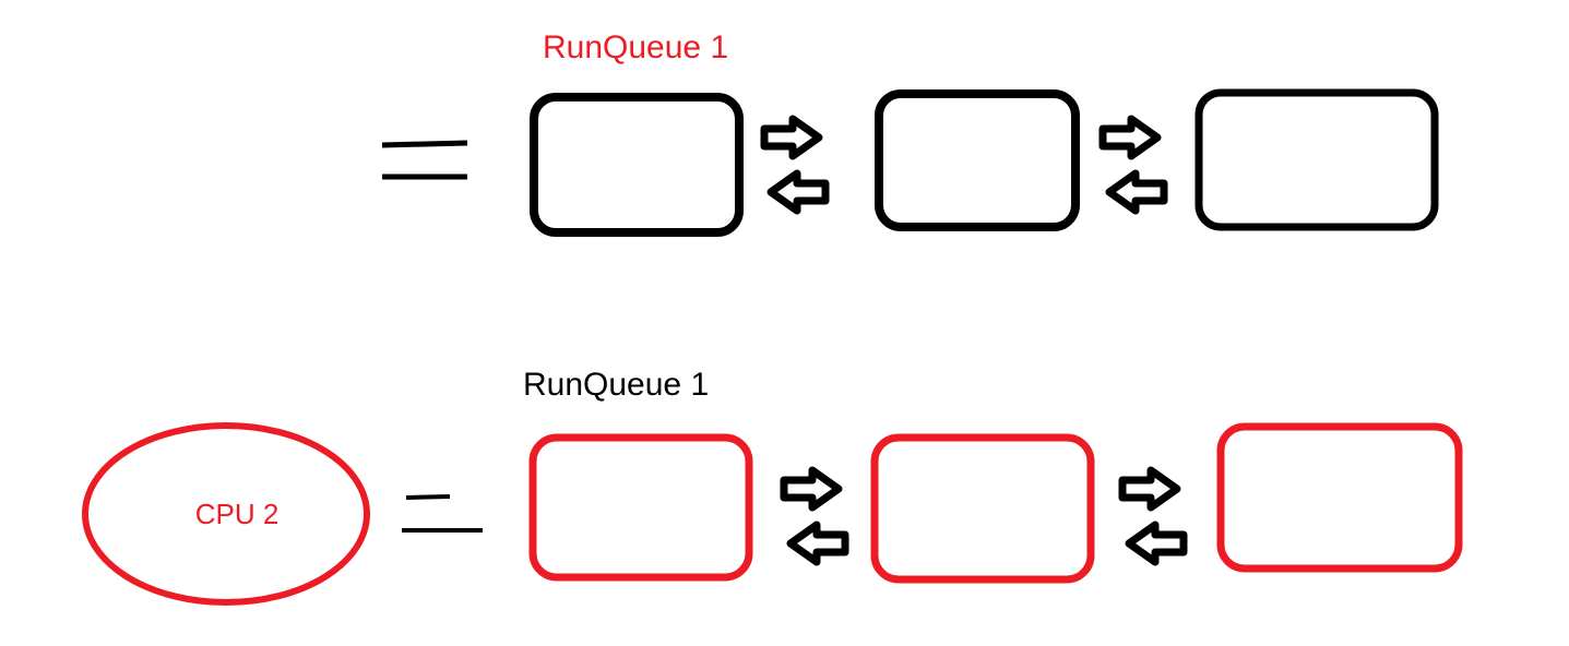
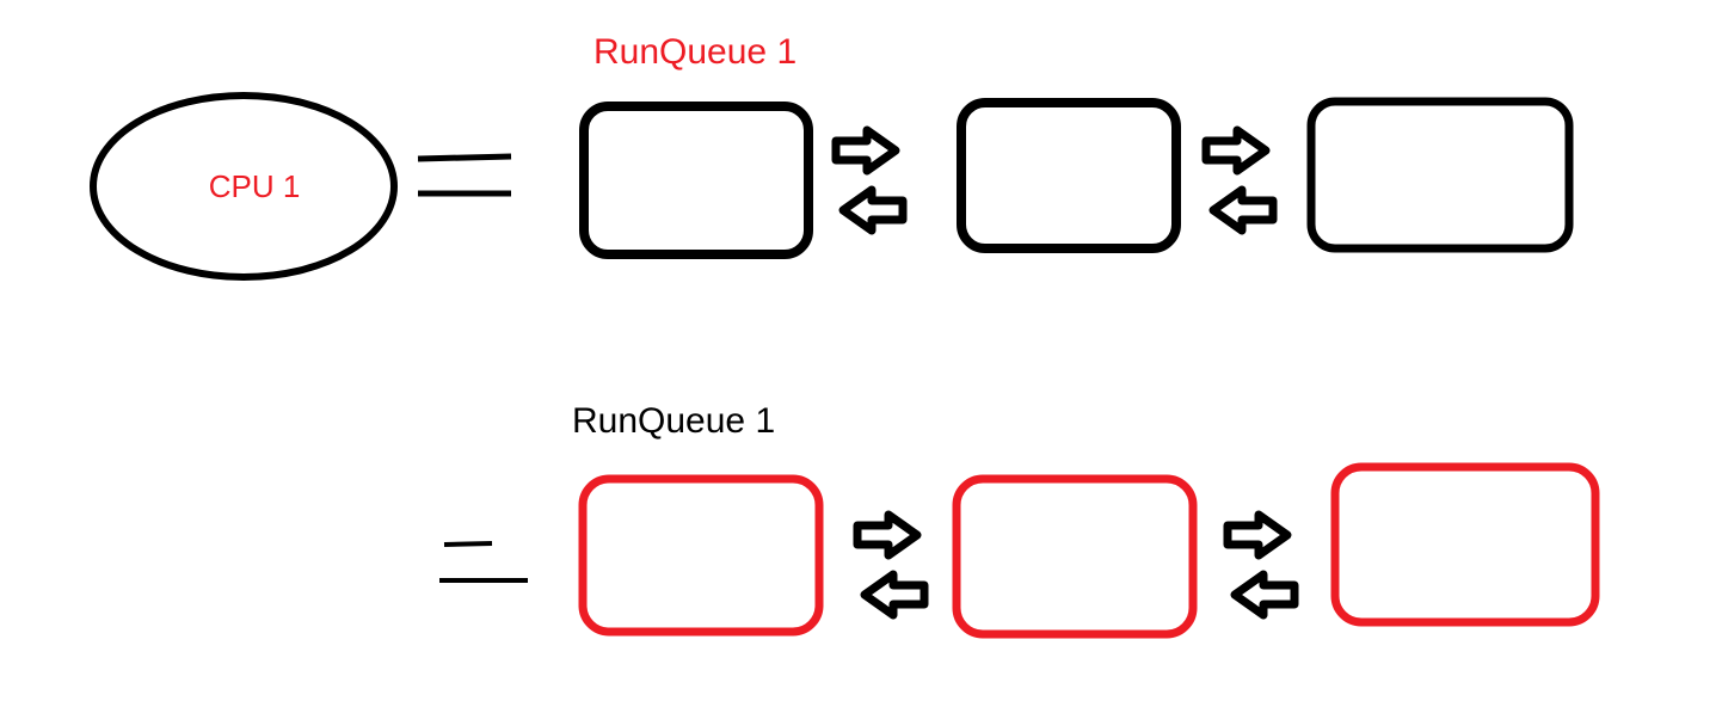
  RunQueue 1
+ CPU 1
  RunQueue 1
- CPU 2
